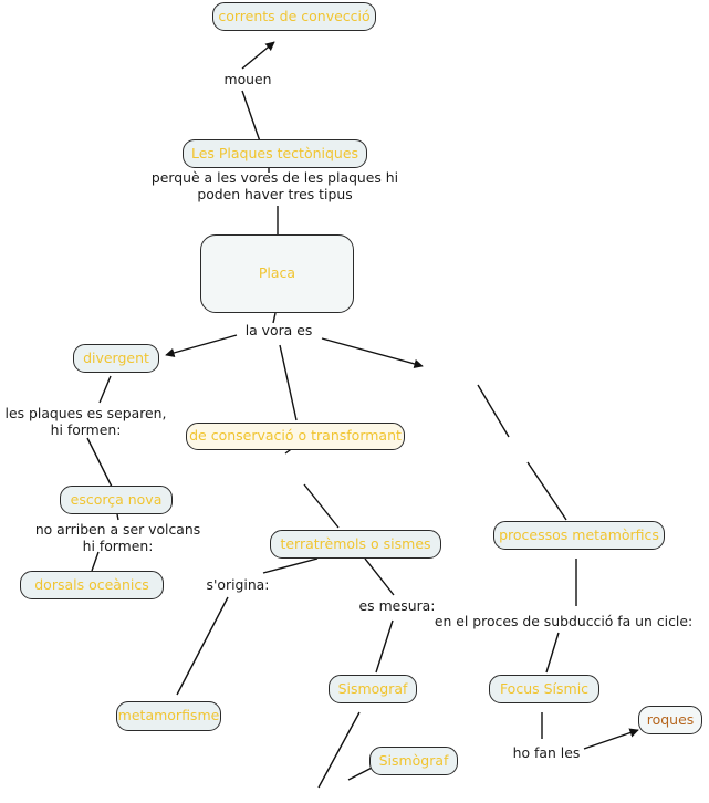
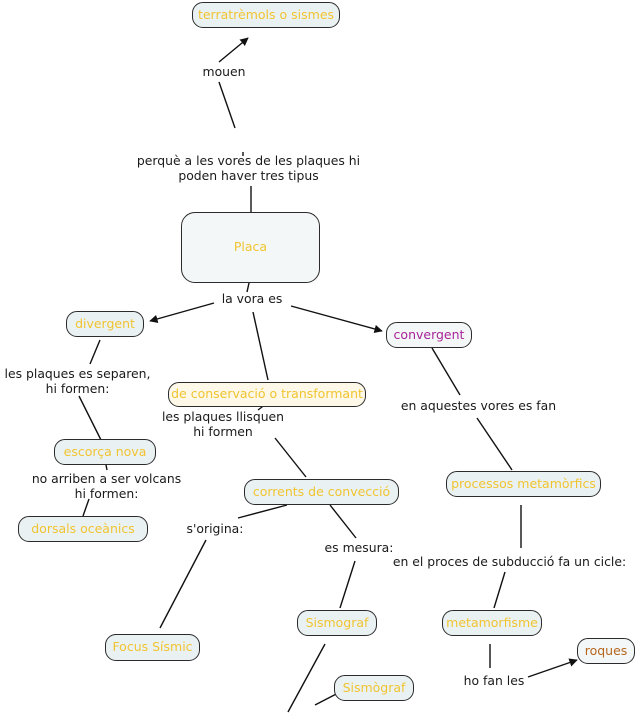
- corrents de convecció
+ terratrèmols o sismes
- Les Plaques tectòniques
  Placa
  divergent
  de conservació o transformant
+ convergent
  escorça nova
- terratrèmols o sismes
+ corrents de convecció
  processos metamòrfics
  dorsals oceànics
- metamorfisme
+ Focus Sísmic
  Sismograf
- Focus Sísmic
+ metamorfisme
  Sismògraf
  roques
  mouen
  perquè a les vores de les plaques hi
  poden haver tres tipus
  la vora es
  les plaques es separen,
  hi formen:
+ les plaques llisquen
+ hi formen
+ en aquestes vores es fan
  no arriben a ser volcans
  hi formen:
  s'origina:
  es mesura:
  en el proces de subducció fa un cicle:
  ho fan les
